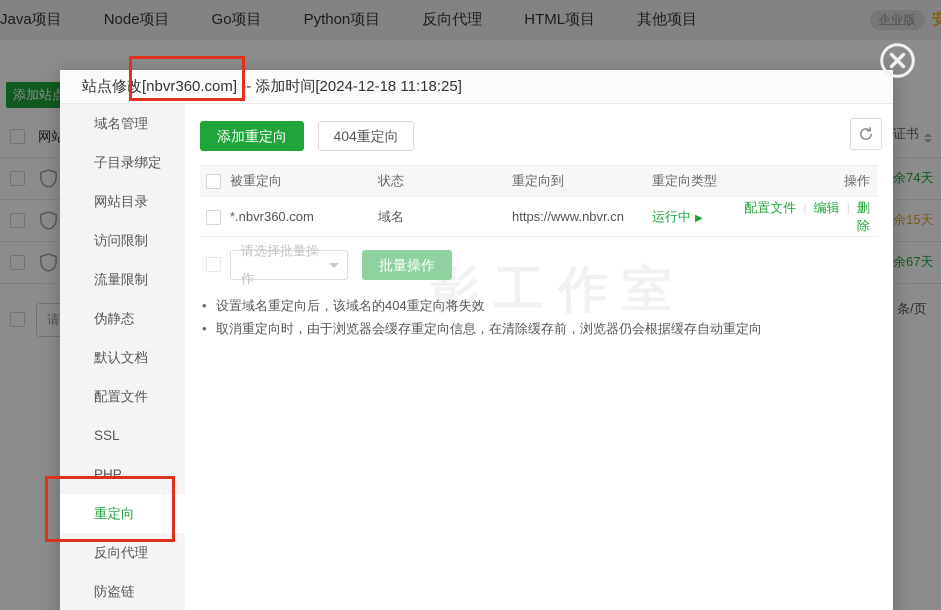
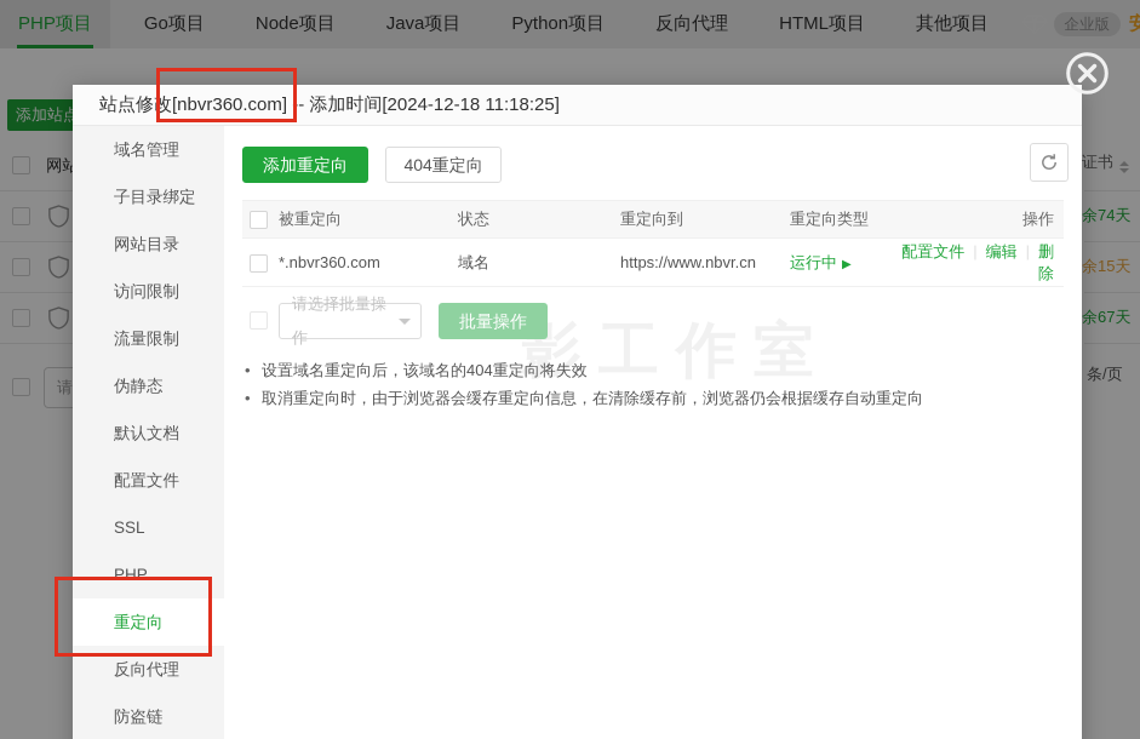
+ PHP项目
- Java项目
+ Go项目
  Node项目
- Go项目
+ Java项目
  Python项目
  反向代理
  HTML项目
  其他项目
  企业版
  安
  添加站点
  网站
  请
  证书
  余74天
  余15天
  余67天
  条/页
  站点修改[nbvr360.com] -- 添加时间[2024-12-18 11:18:25]
  域名管理
  子目录绑定
  网站目录
  访问限制
  流量限制
  伪静态
  默认文档
  配置文件
  SSL
  PHP
  重定向
  反向代理
  防盗链
  影工作室
  添加重定向 404重定向
  被重定向
  状态
  重定向到
  重定向类型
  操作
  *.nbvr360.com
  域名
  https://www.nbvr.cn
  运行中 ▶
  配置文件 编辑 | 删除
  请选择批量操作
  批量操作
  设置域名重定向后，该域名的404重定向将失效
  取消重定向时，由于浏览器会缓存重定向信息，在清除缓存前，浏览器仍会根据缓存自动重定向
